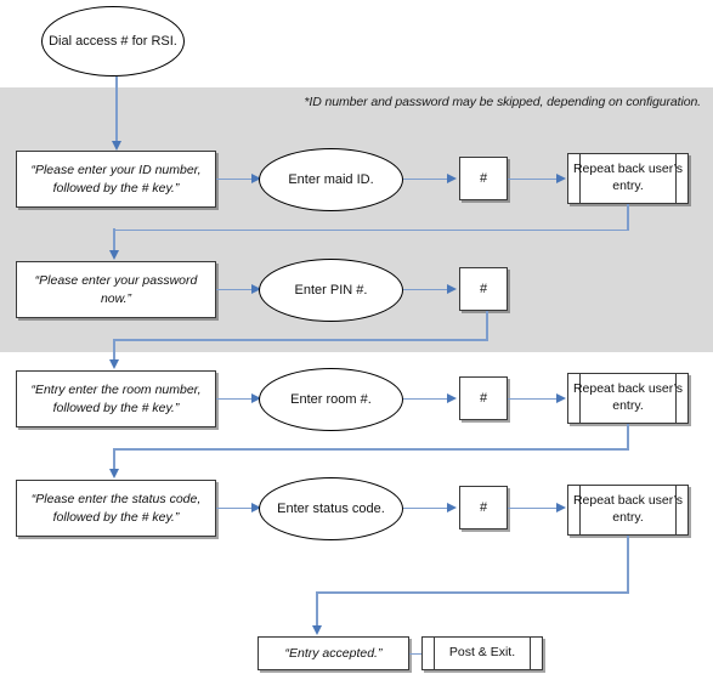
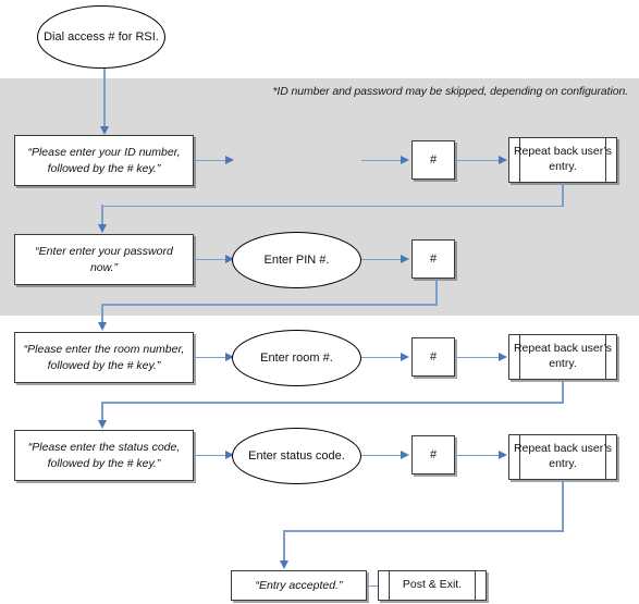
  *ID number and password may be skipped, depending on configuration.
  Dial access # for RSI.
  “Please enter your ID number, followed by the # key.”
- Enter maid ID.
  #
  Repeat back user’s entry.
- “Please enter your password now.”
+ “Enter enter your password now.”
  Enter PIN #.
  #
- “Entry enter the room number, followed by the # key.”
+ “Please enter the room number, followed by the # key.”
  Enter room #.
  #
  Repeat back user’s entry.
  “Please enter the status code, followed by the # key.”
  Enter status code.
  #
  Repeat back user’s entry.
  “Entry accepted.”
  Post & Exit.
